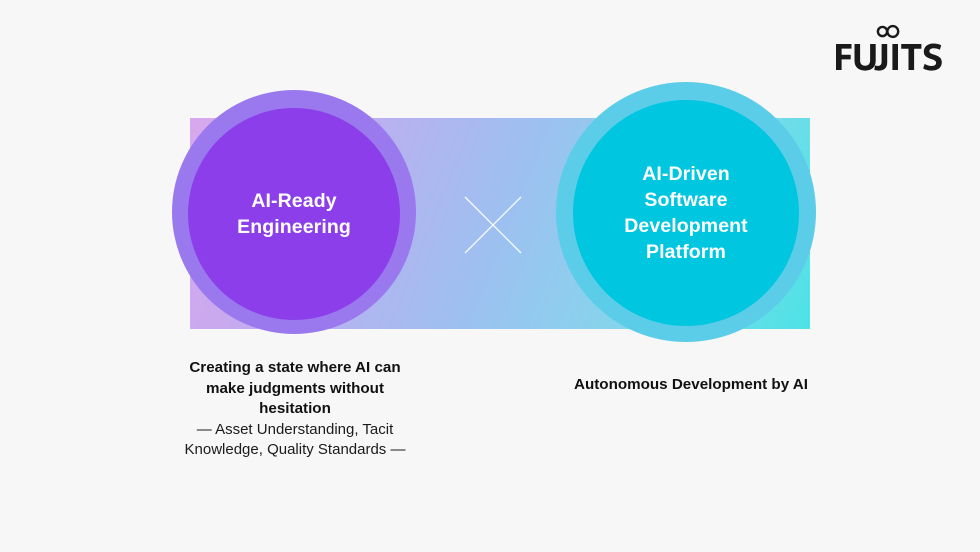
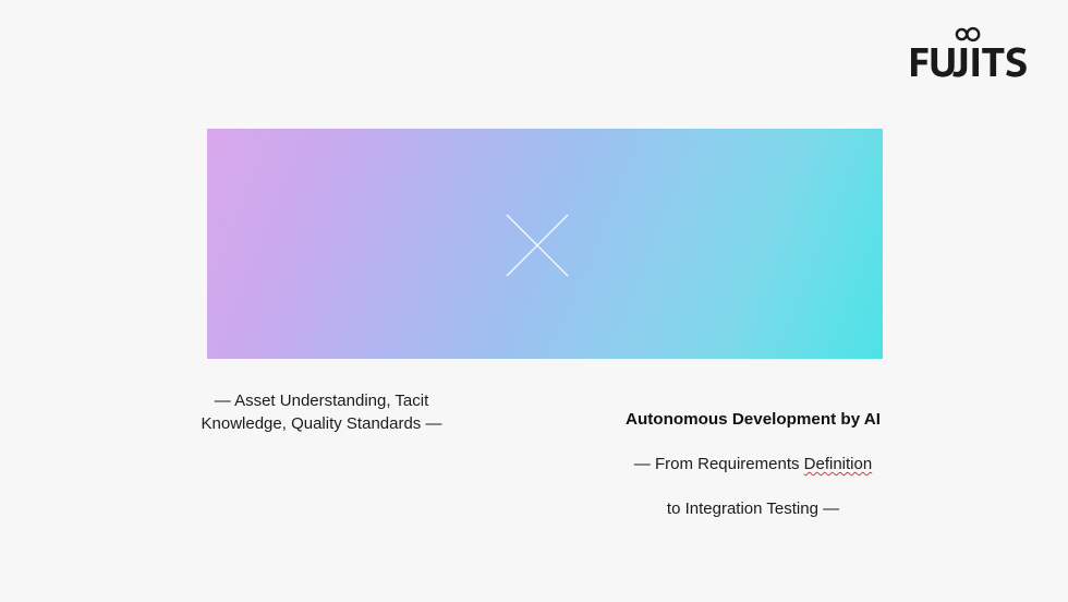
- AI-Ready
- Engineering
- AI-Driven
- Software
- Development
- Platform
- Creating a state where AI can
- make judgments without
- hesitation
  — Asset Understanding, Tacit
  Knowledge, Quality Standards —
  Autonomous Development by AI
+ — From Requirements Definition
+ to Integration Testing —
